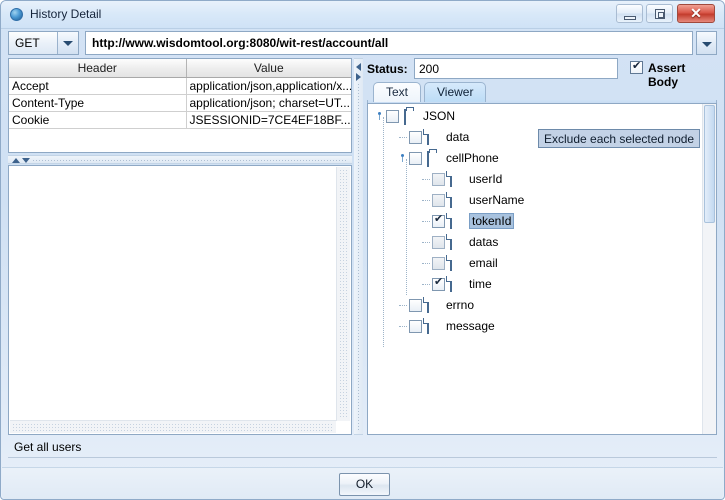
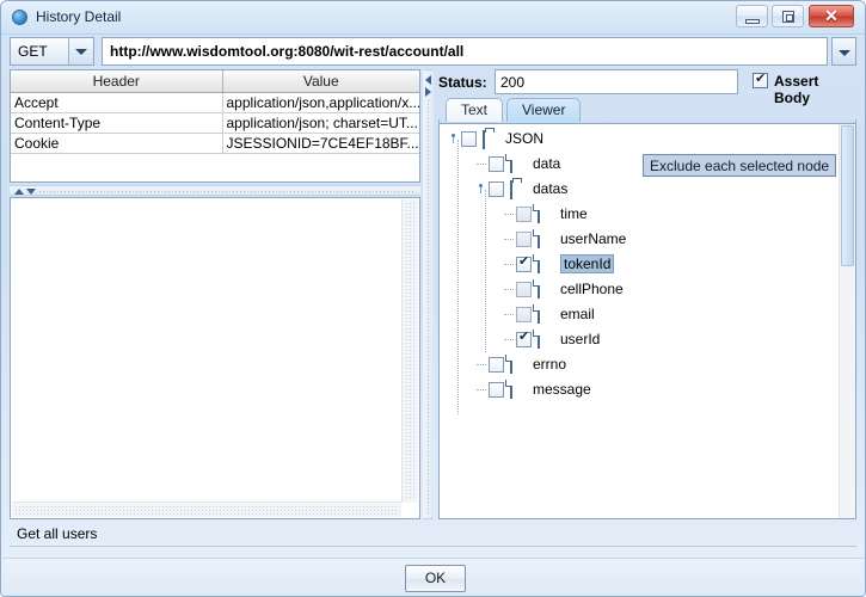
  History Detail
  ✕
  GET
  http://www.wisdomtool.org:8080/wit-rest/account/all
  Header	Value
  Accept	application/json,application/x...
  Content-Type	application/json; charset=UT...
  Cookie	JSESSIONID=7CE4EF18BF...
  Status:
  200
  Assert Body
  Text
  Viewer
  JSON
  data
- cellPhone
+ datas
- userId
+ time
  userName
  tokenId
- datas
+ cellPhone
  email
- time
+ userId
  errno
  message
  Exclude each selected node
  Get all users
  OK
